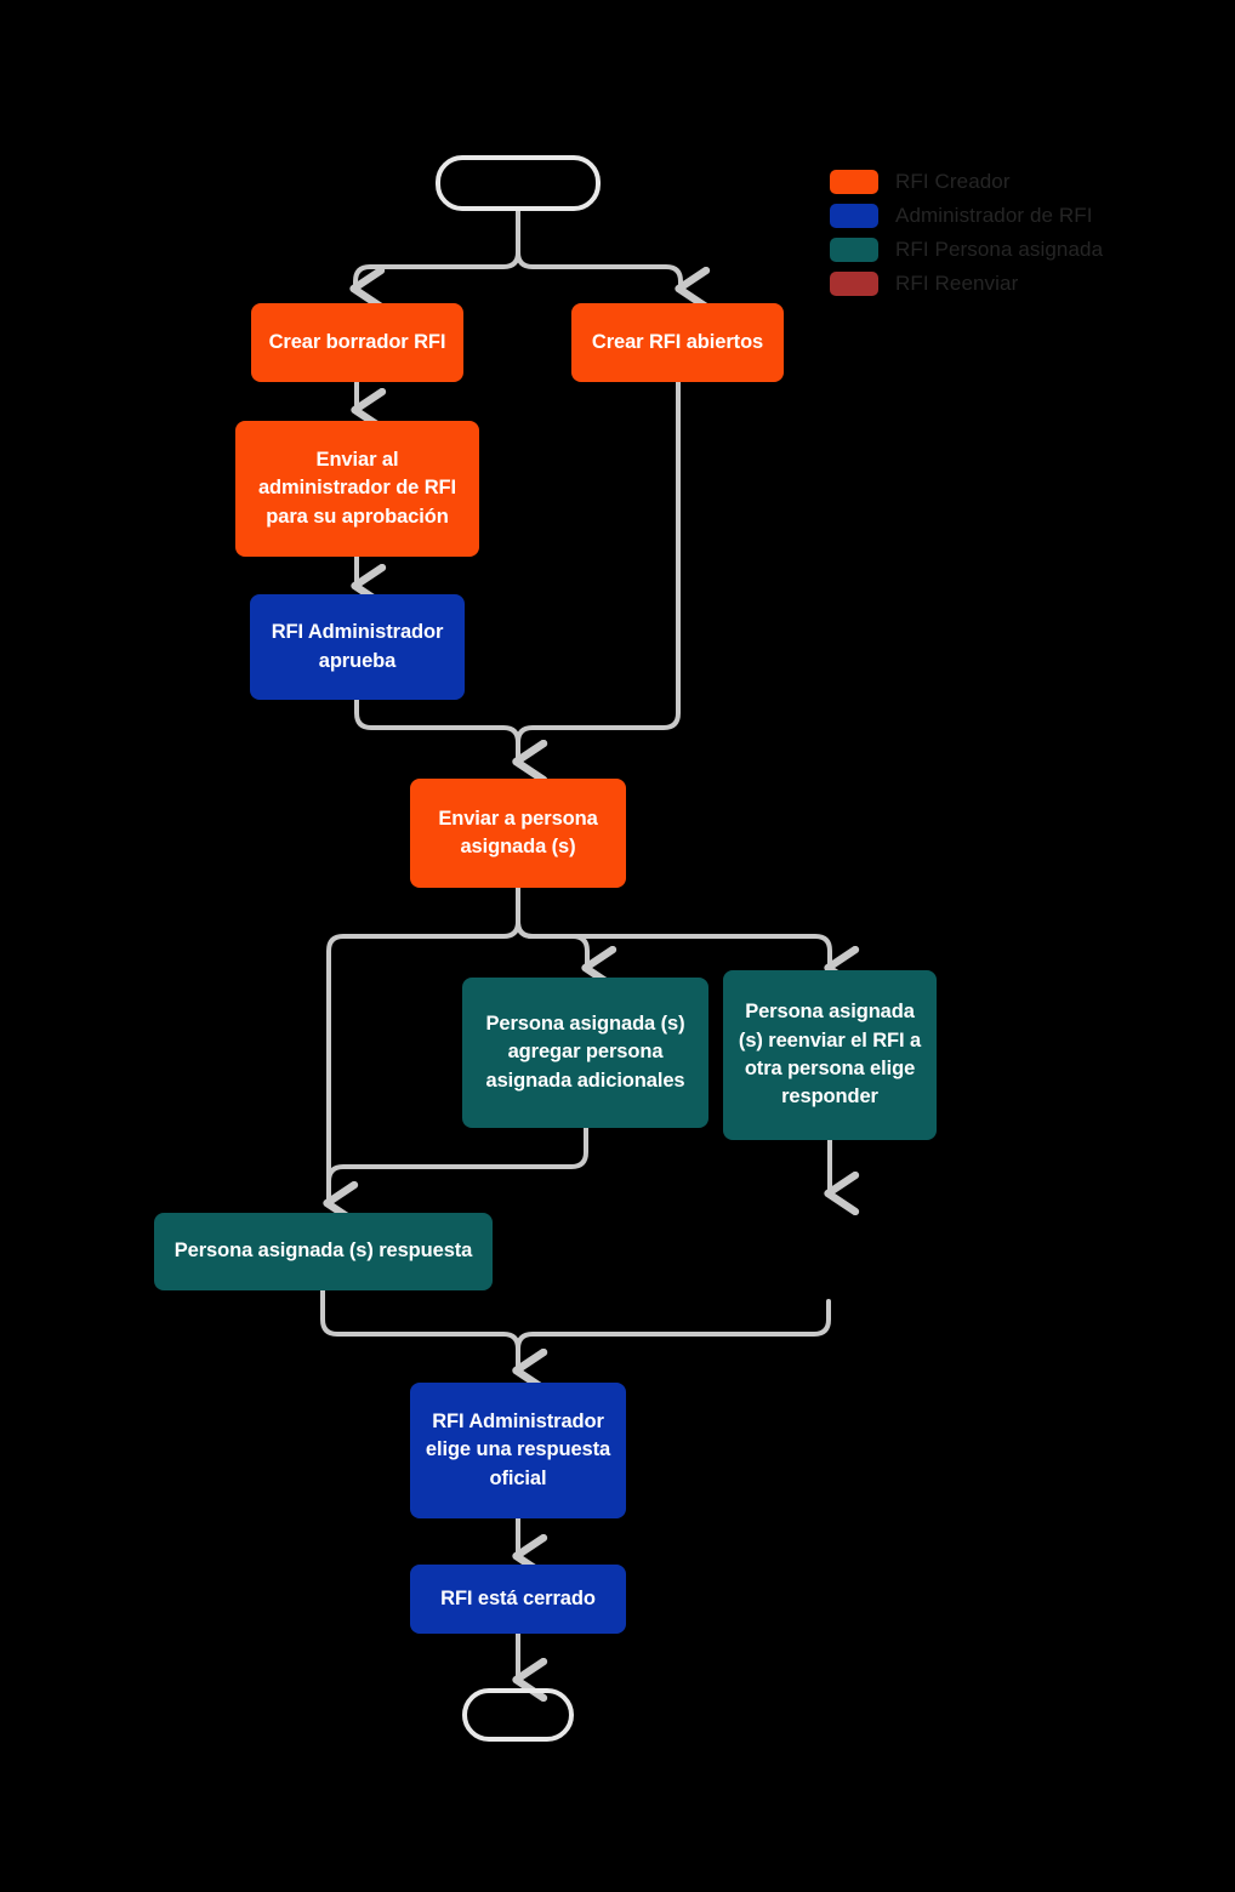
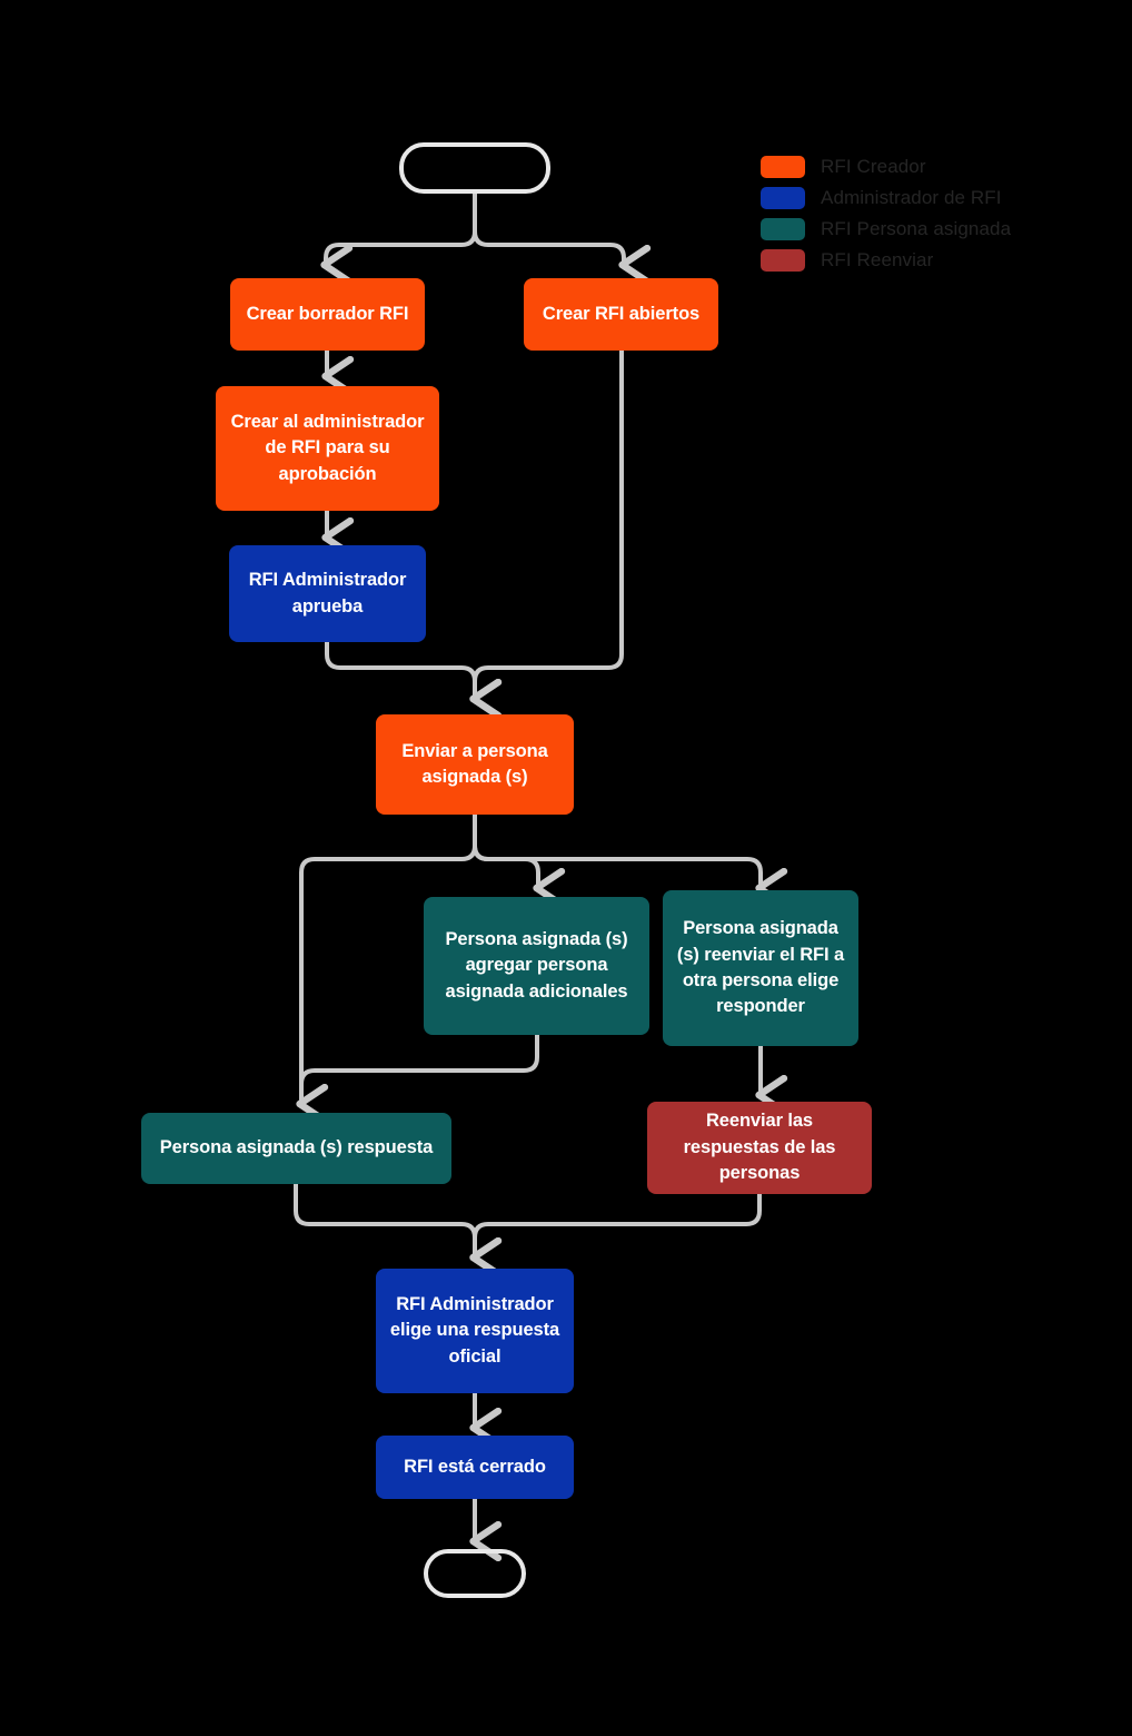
  Crear borrador RFI
  Crear RFI abiertos
- Enviar al administrador de RFI para su aprobación
+ Crear al administrador de RFI para su aprobación
  RFI Administrador aprueba
  Enviar a persona asignada (s)
  Persona asignada (s) agregar persona asignada adicionales
  Persona asignada (s) reenviar el RFI a otra persona elige responder
  Persona asignada (s) respuesta
+ Reenviar las respuestas de las personas
  RFI Administrador elige una respuesta oficial
  RFI está cerrado
  RFI Creador
  Administrador de RFI
  RFI Persona asignada
  RFI Reenviar
